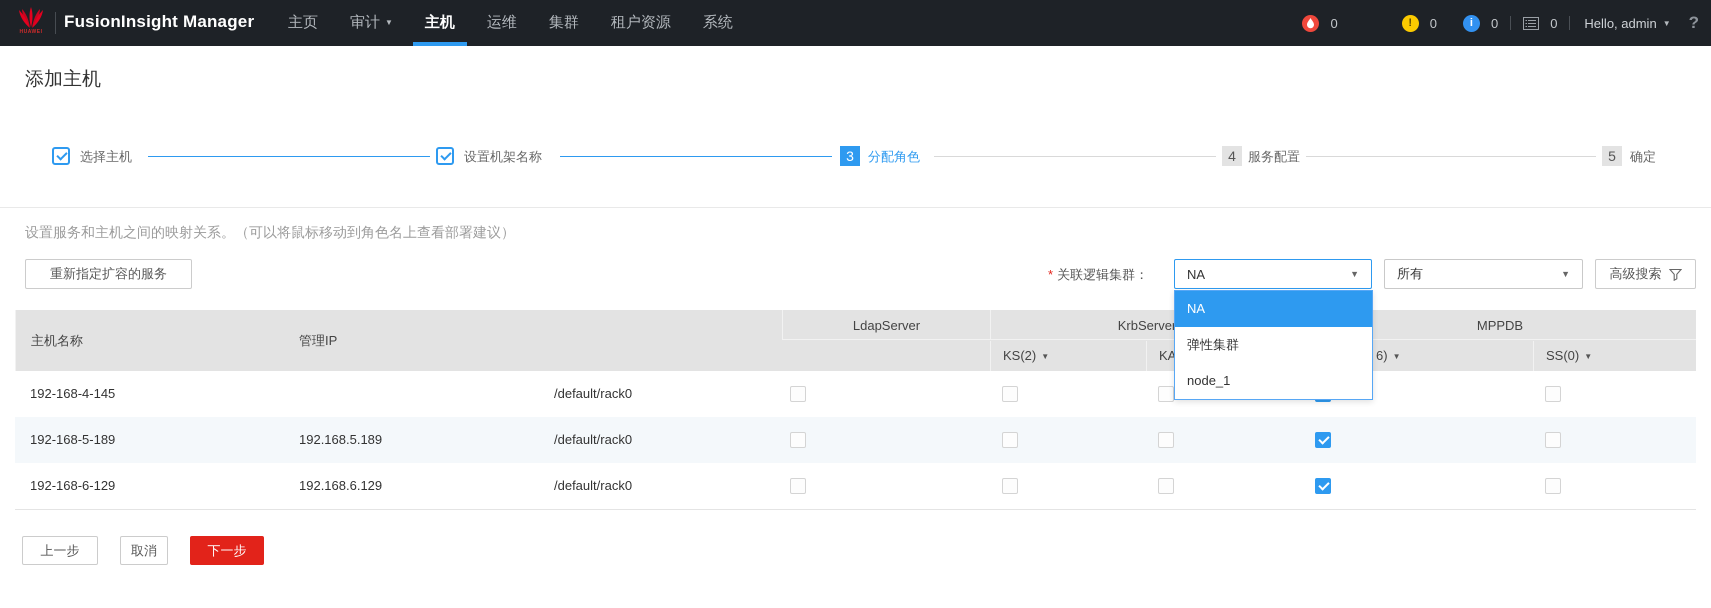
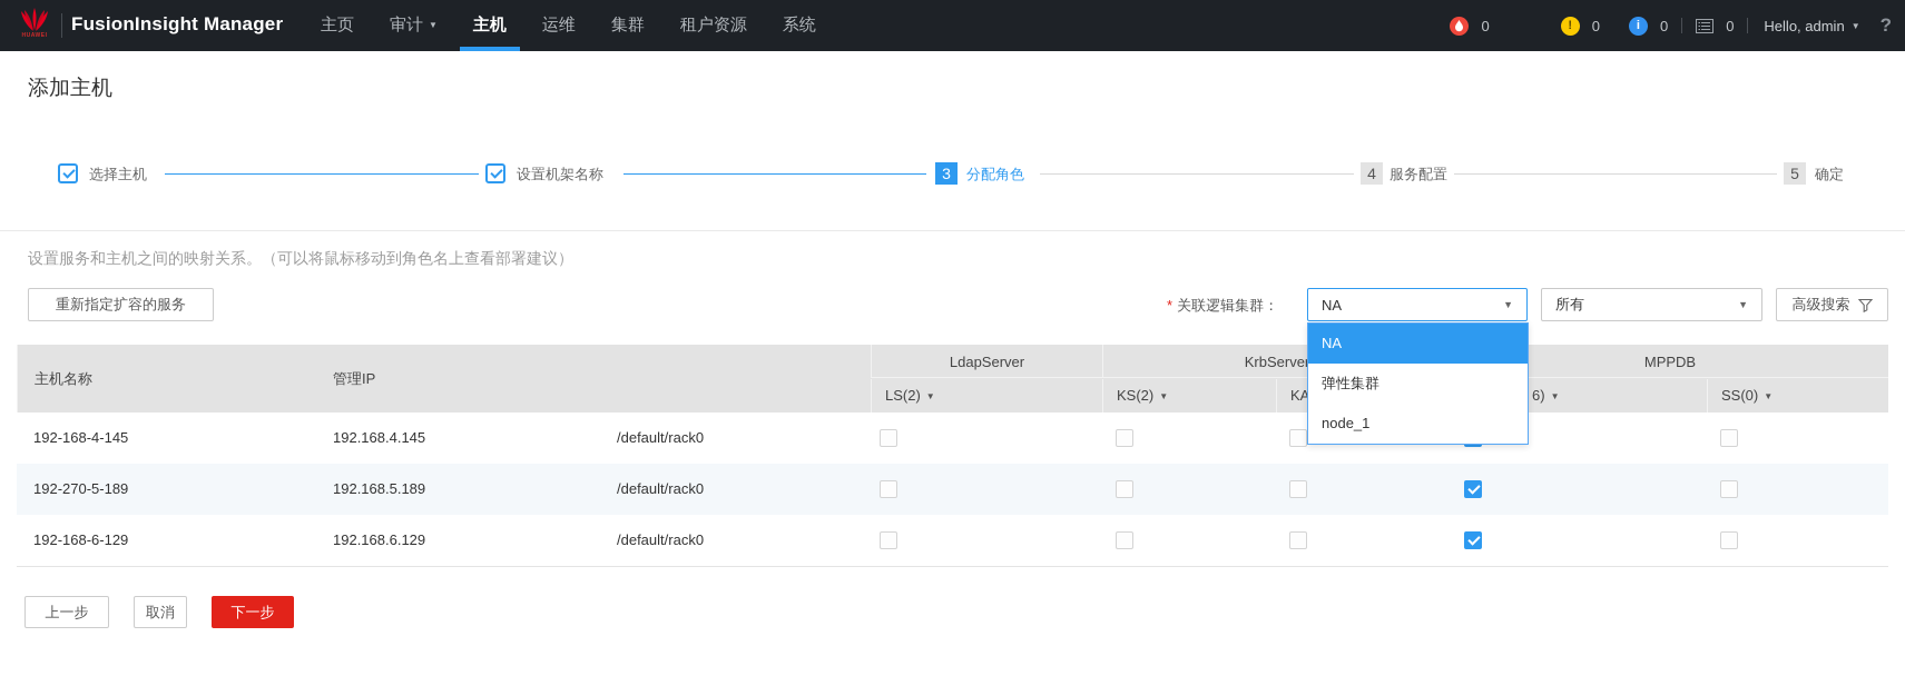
  FusionInsight Manager
  主页
  审计 ▼
  主机
  运维
  集群
  租户资源
  系统
  0
  !
  0
  i
  0
  0
  Hello, admin ▼
  ?
  添加主机
  选择主机
  设置机架名称
  3
  分配角色
  4
  服务配置
  5
  确定
  设置服务和主机之间的映射关系。（可以将鼠标移动到角色名上查看部署建议）
  重新指定扩容的服务
  * 关联逻辑集群：
  NA
  ▼
  所有
  ▼
  高级搜索
  主机名称
  管理IP
  LdapServer
  KrbServe
  MPPDB
+ LS(2) ▼
  KS(2) ▼
  KA
  6) ▼
  SS(0) ▼
  192-168-4-145
+ 192.168.4.145
  /default/rack0
- 192-168-5-189
+ 192-270-5-189
  192.168.5.189
  /default/rack0
  192-168-6-129
  192.168.6.129
  /default/rack0
  NA
  弹性集群
  node_1
  上一步
  取消
  下一步
